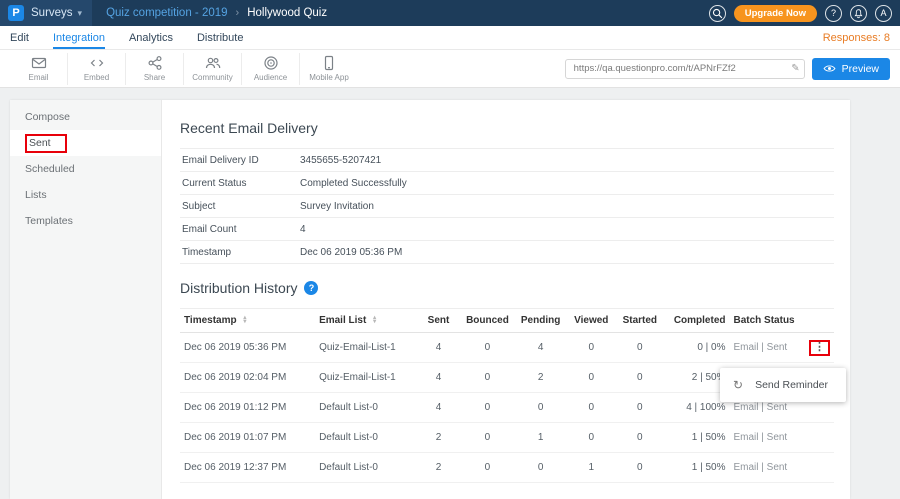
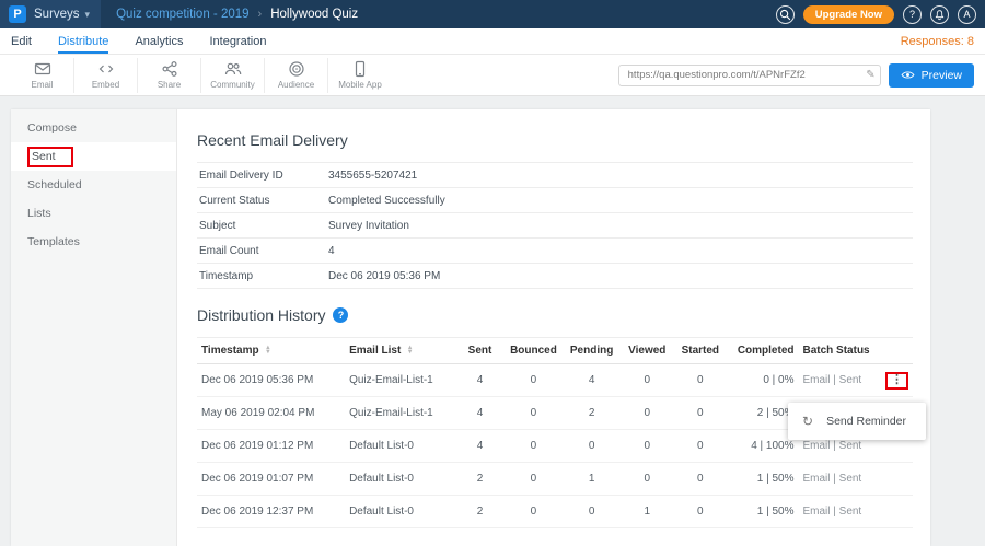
  P
  Surveys
  ▾
  Quiz competition - 2019
  ›
  Hollywood Quiz
  Upgrade Now
  ?
  A
  Edit
- Integration
+ Distribute
  Analytics
- Distribute
+ Integration
  Responses: 8
  Email
  Embed
  Share
  Community
  Audience
  Mobile App
  https://qa.questionpro.com/t/APNrFZf2
  ✎
  Preview
  Compose
  Sent
  Scheduled
  Lists
  Templates
  Recent Email Delivery
  Email Delivery ID	3455655-5207421
  Current Status	Completed Successfully
  Subject	Survey Invitation
  Email Count	4
  Timestamp	Dec 06 2019 05:36 PM
  Distribution History
  ?
  Timestamp	Email List	Sent	Bounced	Pending	Viewed	Started	Completed	Batch Status
  Dec 06 2019 05:36 PM	Quiz-Email-List-1	4	0	4	0	0	0 | 0%	Email | Sent	⋮
- Dec 06 2019 02:04 PM	Quiz-Email-List-1	4	0	2	0	0	2 | 50
+ May 06 2019 02:04 PM	Quiz-Email-List-1	4	0	2	0	0	2 | 50
  Dec 06 2019 01:12 PM	Default List-0	4	0	0	0	0	4 | 100%	Email | Sent
  Dec 06 2019 01:07 PM	Default List-0	2	0	1	0	0	1 | 50%	Email | Sent
  Dec 06 2019 12:37 PM	Default List-0	2	0	0	1	0	1 | 50%	Email | Sent
  ↻
  Send Reminder
